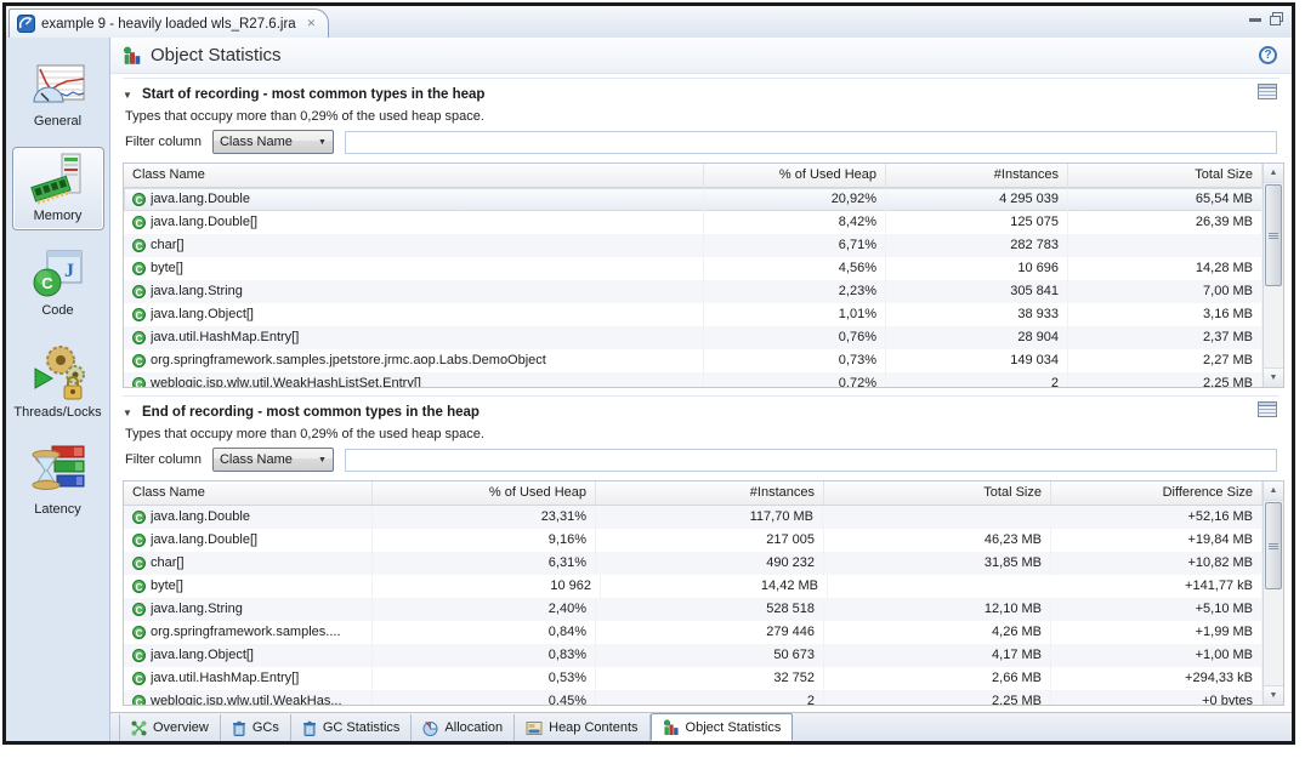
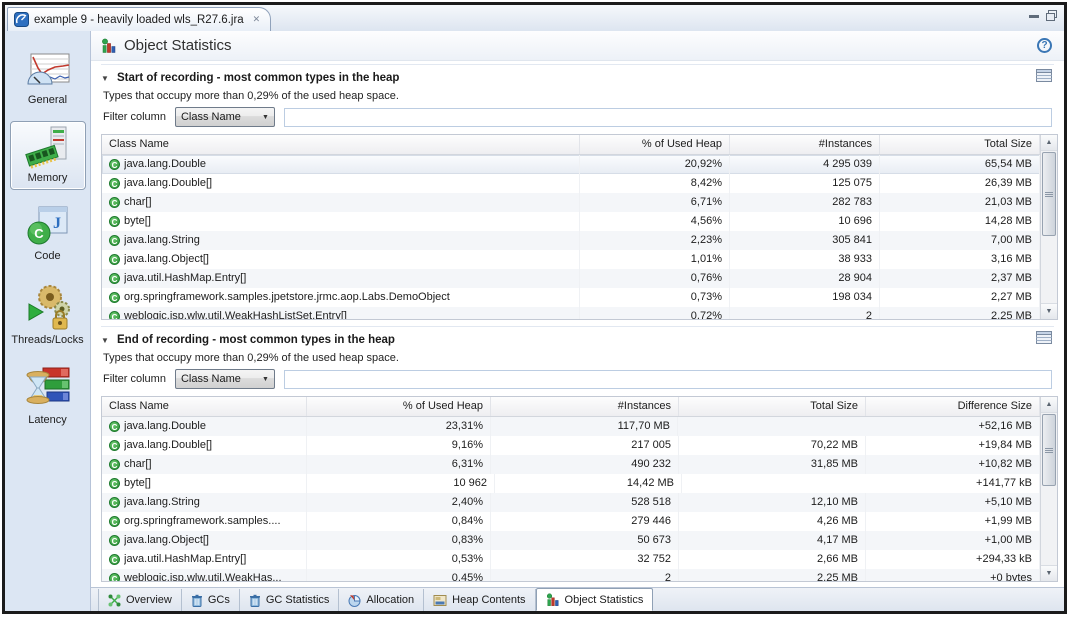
  example 9 - heavily loaded wls_R27.6.jra
  ✕
  General
  Memory
  J
  C
  Code
  Threads/Locks
  Latency
  Object Statistics
  ?
  ▼
  Start of recording - most common types in the heap
  Types that occupy more than 0,29% of the used heap space.
  Filter column
  Class Name
  Class Name
  % of Used Heap
  #Instances
  Total Size
  C
  java.lang.Double
  20,92%
  4 295 039
  65,54 MB
  C
  java.lang.Double[]
  8,42%
  125 075
  26,39 MB
  C
  char[]
  6,71%
  282 783
+ 21,03 MB
  C
  byte[]
  4,56%
  10 696
  14,28 MB
  C
  java.lang.String
  2,23%
  305 841
  7,00 MB
  C
  java.lang.Object[]
  1,01%
  38 933
  3,16 MB
  C
  java.util.HashMap.Entry[]
  0,76%
  28 904
  2,37 MB
  C
  org.springframework.samples.jpetstore.jrmc.aop.Labs.DemoObject
  0,73%
- 149 034
+ 198 034
  2,27 MB
  C
  weblogic.jsp.wlw.util.WeakHashListSet.Entry[]
  0,72%
  2
  2,25 MB
  ▼
  End of recording - most common types in the heap
  Types that occupy more than 0,29% of the used heap space.
  Filter column
  Class Name
  Class Name
  % of Used Heap
  #Instances
  Total Size
  Difference Size
  C
  java.lang.Double
  23,31%
  117,70 MB
  +52,16 MB
  C
  java.lang.Double[]
  9,16%
  217 005
- 46,23 MB
+ 70,22 MB
  +19,84 MB
  C
  char[]
  6,31%
  490 232
  31,85 MB
  +10,82 MB
  C
  byte[]
  10 962
  14,42 MB
  +141,77 kB
  C
  java.lang.String
  2,40%
  528 518
  12,10 MB
  +5,10 MB
  C
  org.springframework.samples....
  0,84%
  279 446
  4,26 MB
  +1,99 MB
  C
  java.lang.Object[]
  0,83%
  50 673
  4,17 MB
  +1,00 MB
  C
  java.util.HashMap.Entry[]
  0,53%
  32 752
  2,66 MB
  +294,33 kB
  C
  weblogic.jsp.wlw.util.WeakHas...
  0,45%
  2
  2,25 MB
  +0 bytes
  Overview
  GCs
  GC Statistics
  Allocation
  Heap Contents
  Object Statistics
